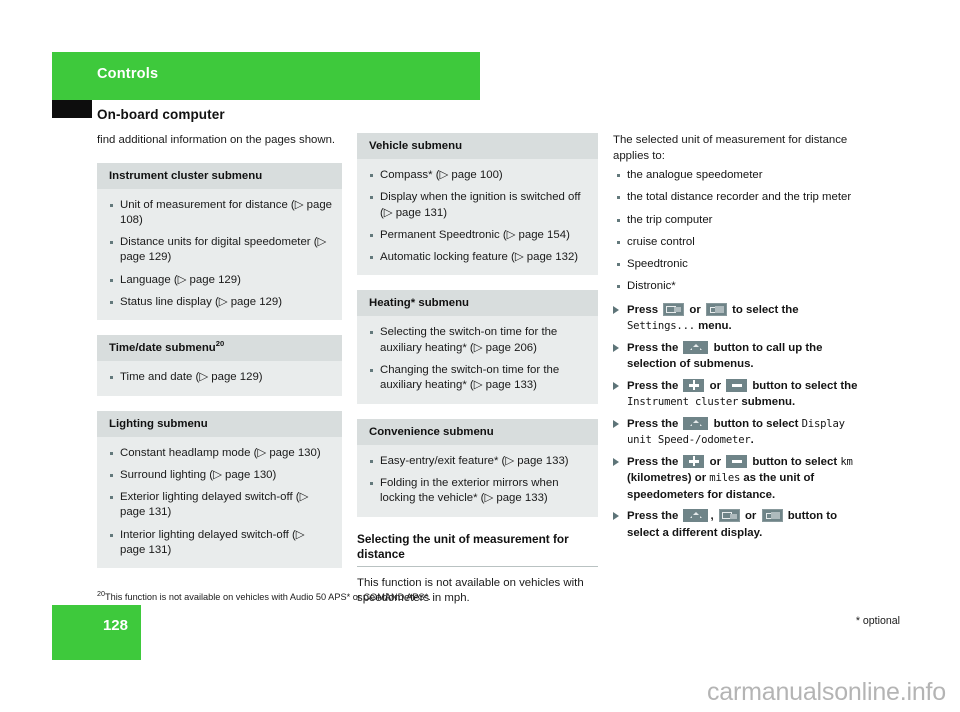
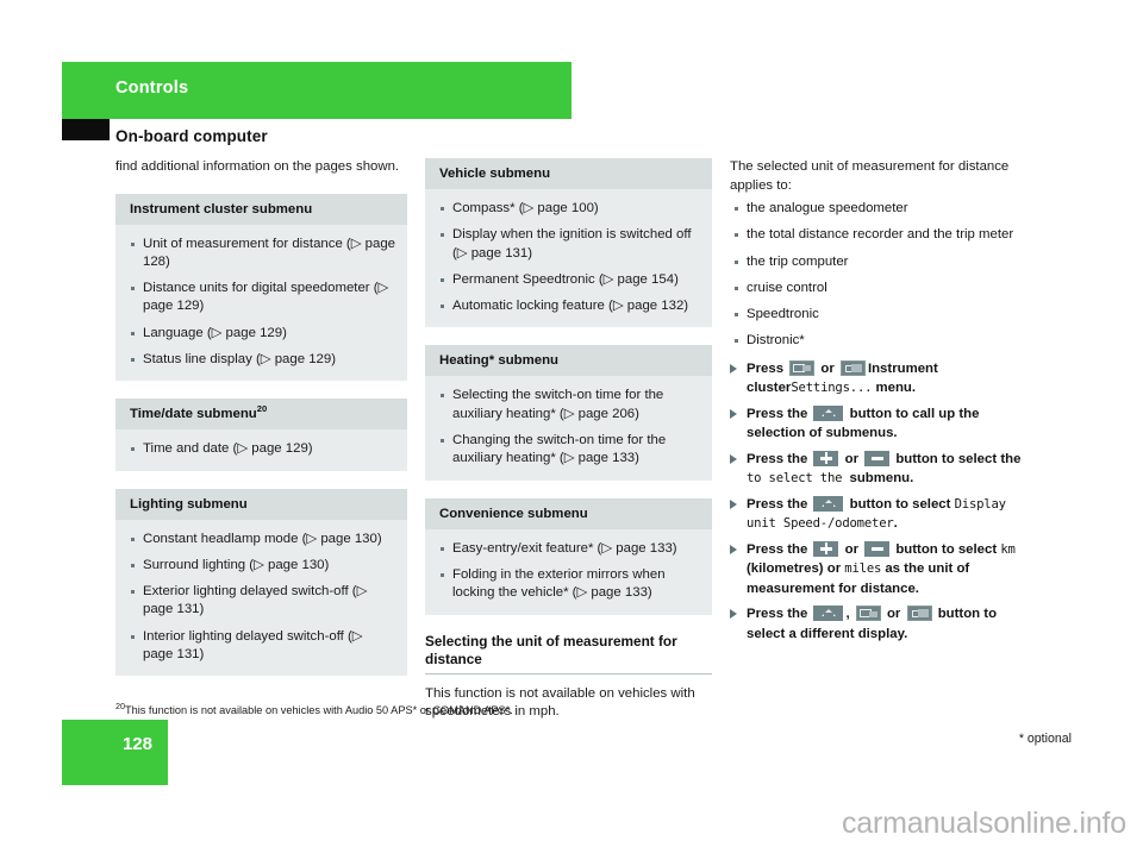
  Controls
  On-board computer
  find additional information on the pages shown.
  Instrument cluster submenu
- Unit of measurement for distance (▷ page 108)
+ Unit of measurement for distance (▷ page 128)
  Distance units for digital speedometer (▷ page 129)
  Language (▷ page 129)
  Status line display (▷ page 129)
  Time/date submenu20
  Time and date (▷ page 129)
  Lighting submenu
  Constant headlamp mode (▷ page 130)
  Surround lighting (▷ page 130)
  Exterior lighting delayed switch-off (▷ page 131)
  Interior lighting delayed switch-off (▷ page 131)
  Vehicle submenu
  Compass* (▷ page 100)
  Display when the ignition is switched off (▷ page 131)
  Permanent Speedtronic (▷ page 154)
  Automatic locking feature (▷ page 132)
  Heating* submenu
  Selecting the switch-on time for the auxiliary heating* (▷ page 206)
  Changing the switch-on time for the auxiliary heating* (▷ page 133)
  Convenience submenu
  Easy-entry/exit feature* (▷ page 133)
  Folding in the exterior mirrors when locking the vehicle* (▷ page 133)
  Selecting the unit of measurement for distance
  This function is not available on vehicles with speedometers in mph.
  The selected unit of measurement for distance applies to:
  the analogue speedometer
  the total distance recorder and the trip meter
  the trip computer
  cruise control
  Speedtronic
  Distronic*
- Press or to select the Settings... menu.
+ Press or Instrument clusterSettings... menu.
  Press the button to call up the selection of submenus.
- Press the or button to select the Instrument cluster submenu.
+ Press the or button to select the to select the submenu.
  Press the button to select Display unit Speed-/odometer.
- Press the or button to select km (kilometres) or miles as the unit of speedometers for distance.
+ Press the or button to select km (kilometres) or miles as the unit of measurement for distance.
  Press the , or button to select a different display.
  20This function is not available on vehicles with Audio 50 APS* or COMAND APS*.
  128
  * optional
  carmanualsonline.info
